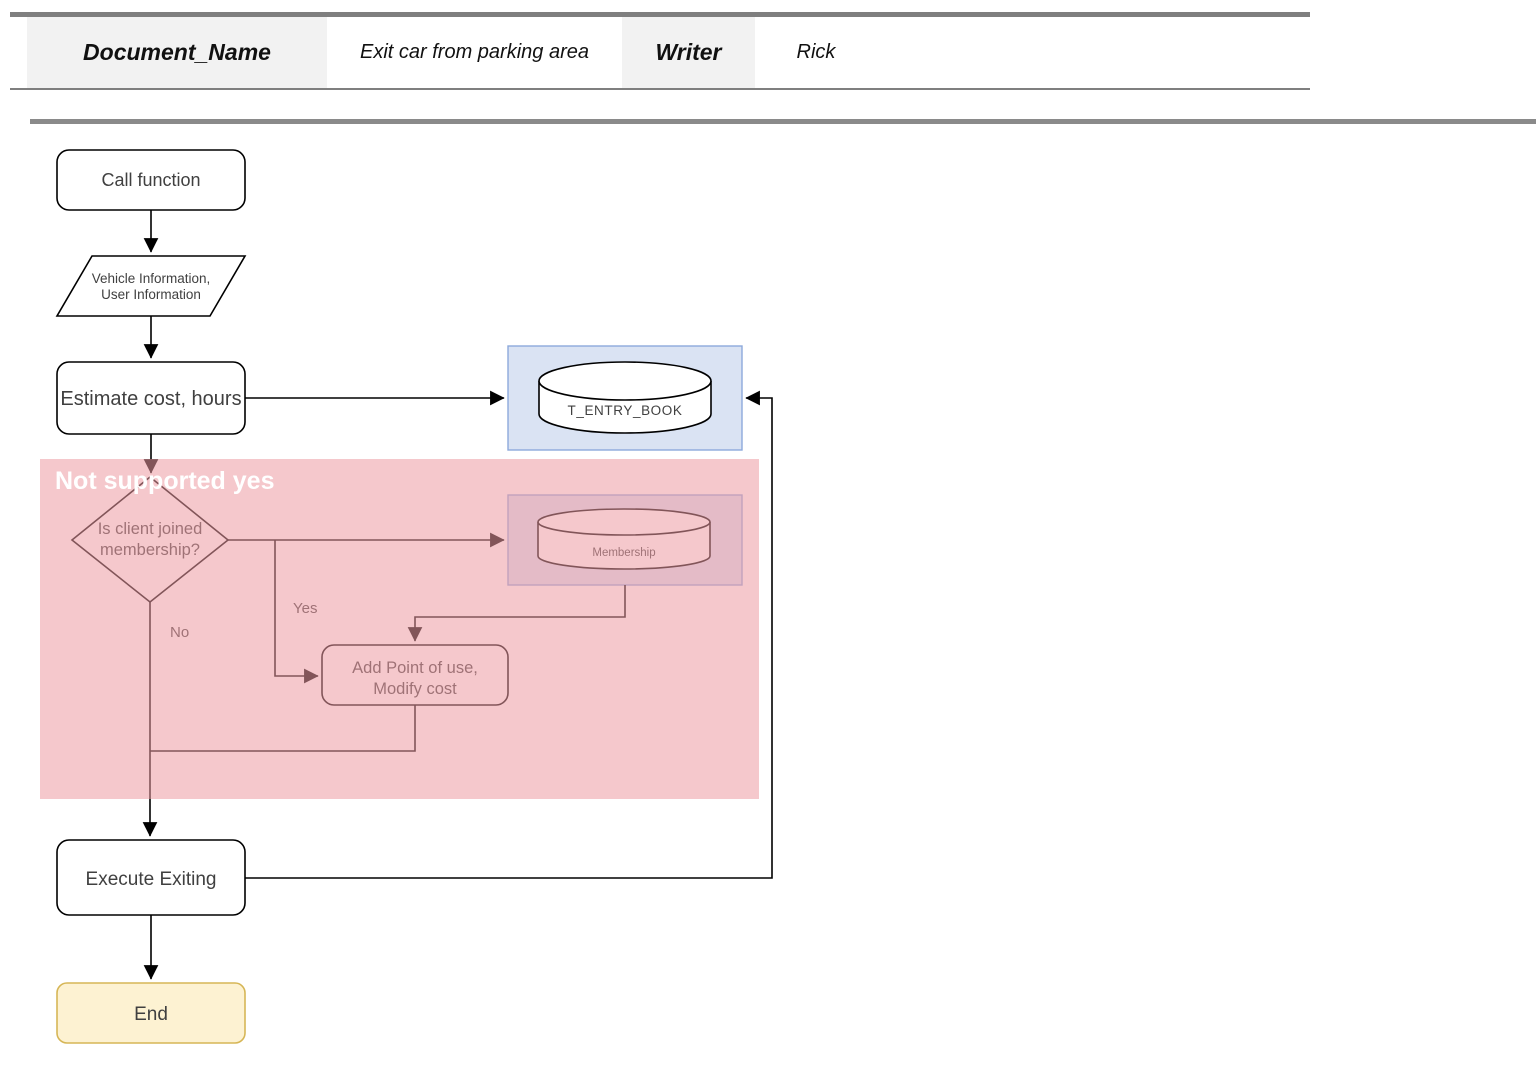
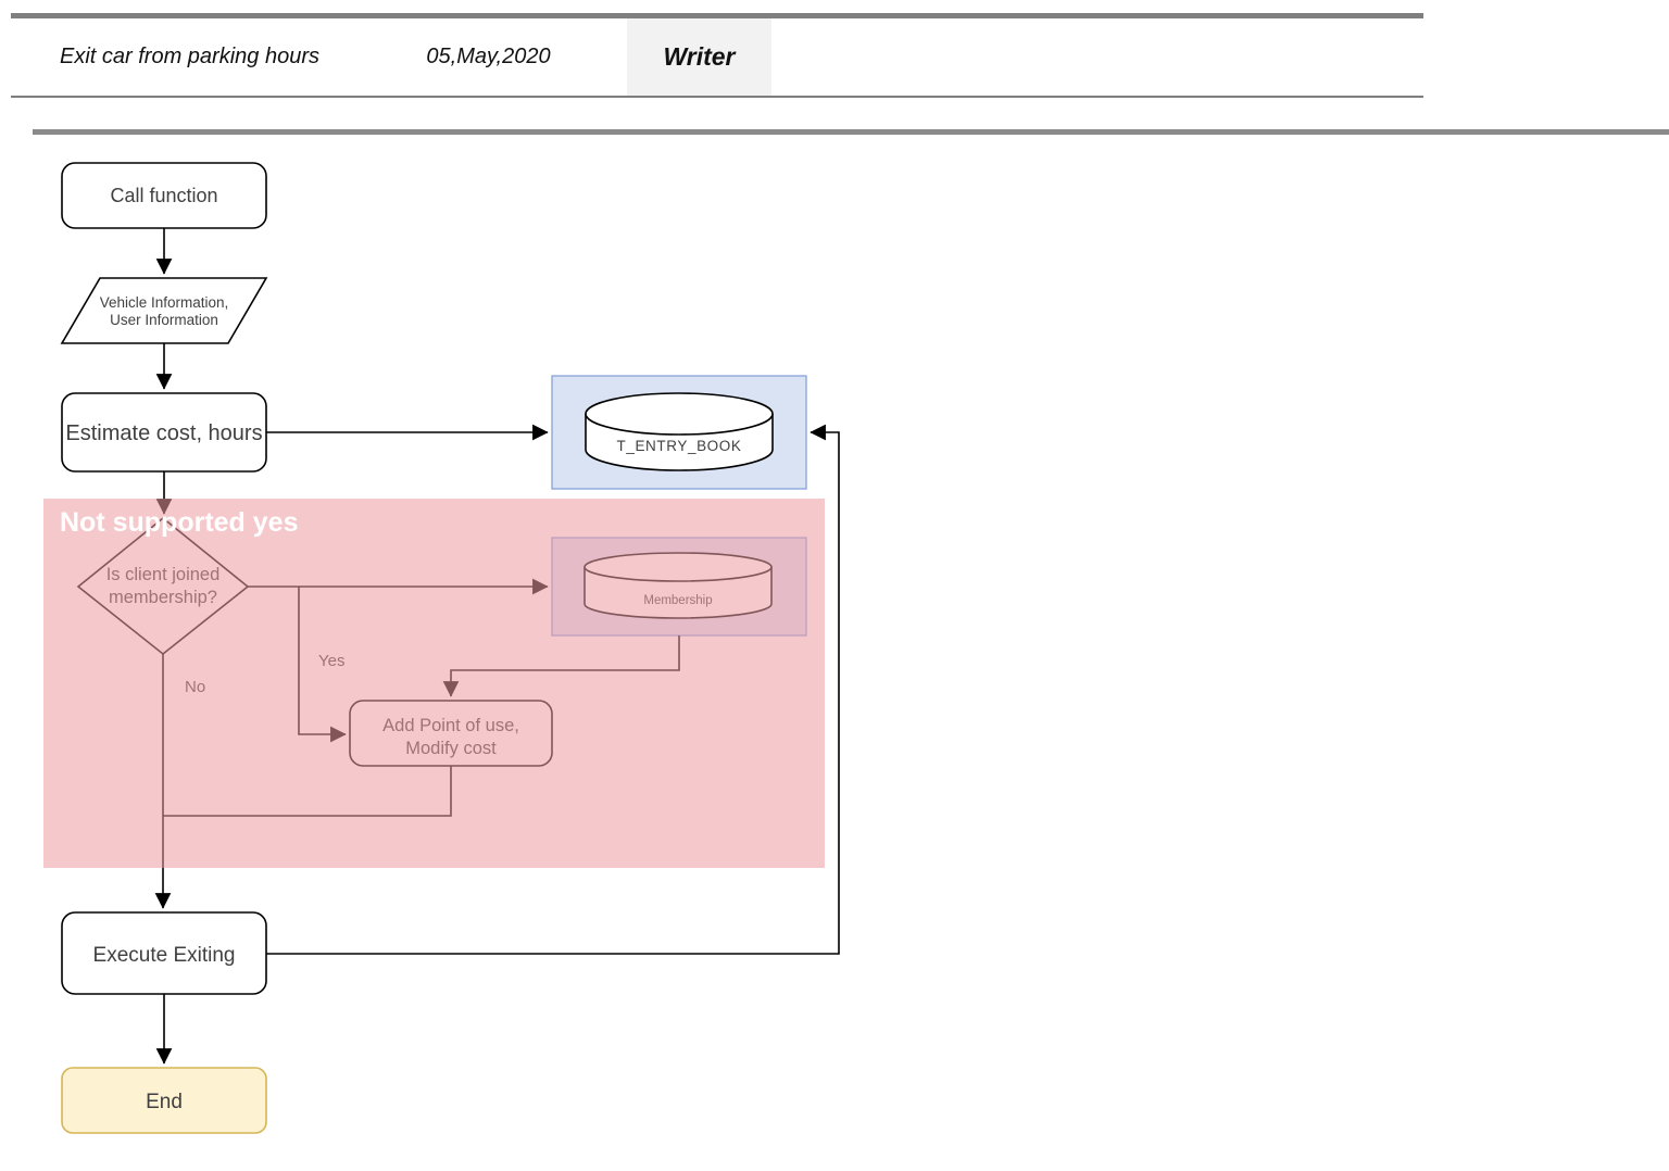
- Document_Name
- Exit car from parking area
+ Exit car from parking hours
+ 05,May,2020
  Writer
- Rick
  Call function
  Vehicle Information,
  User Information
  Estimate cost, hours
  T_ENTRY_BOOK
  Is client joined
  membership?
  Membership
  Yes
  No
  Add Point of use,
  Modify cost
  Not supported yes
  Execute Exiting
  End
